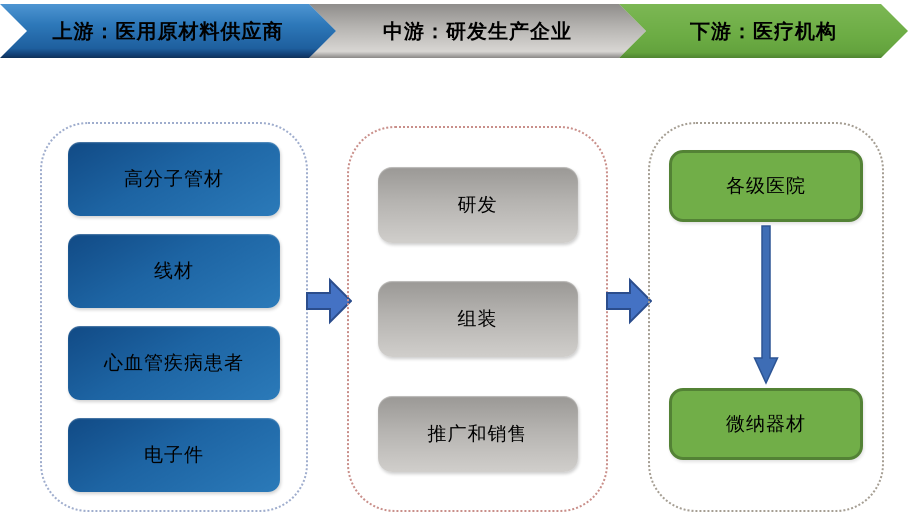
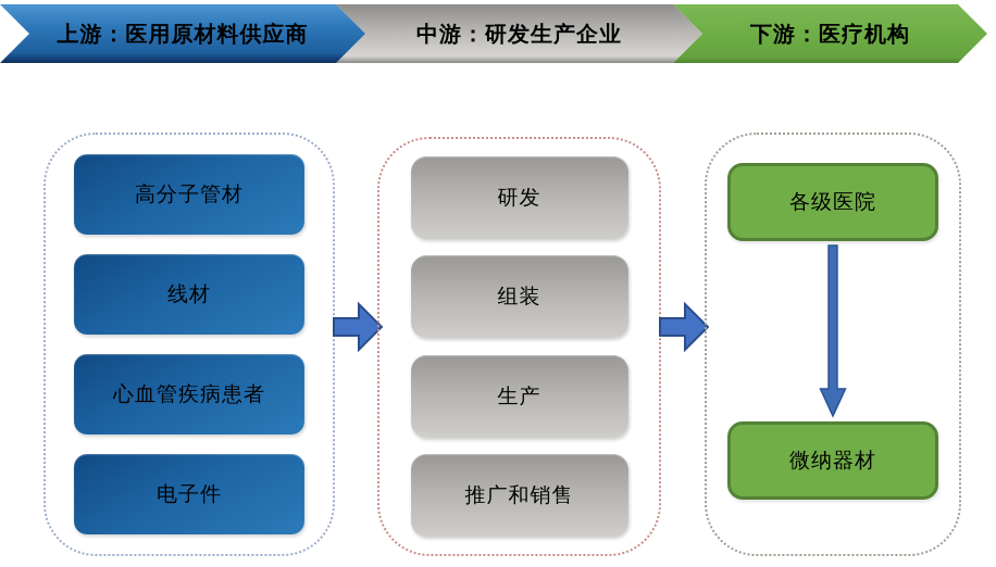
  上游：医用原材料供应商
  中游：研发生产企业
  下游：医疗机构
  高分子管材
  线材
  心血管疾病患者
  电子件
  研发
  组装
+ 生产
  推广和销售
  各级医院
  微纳器材
